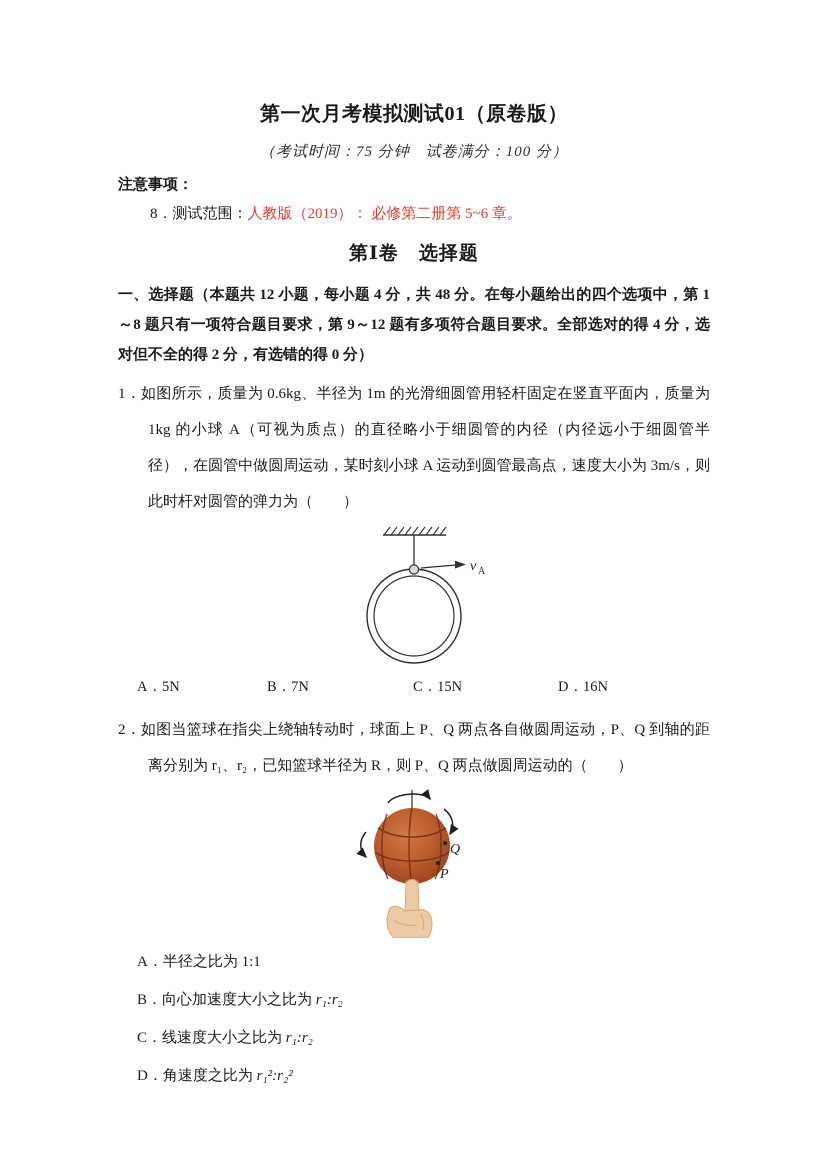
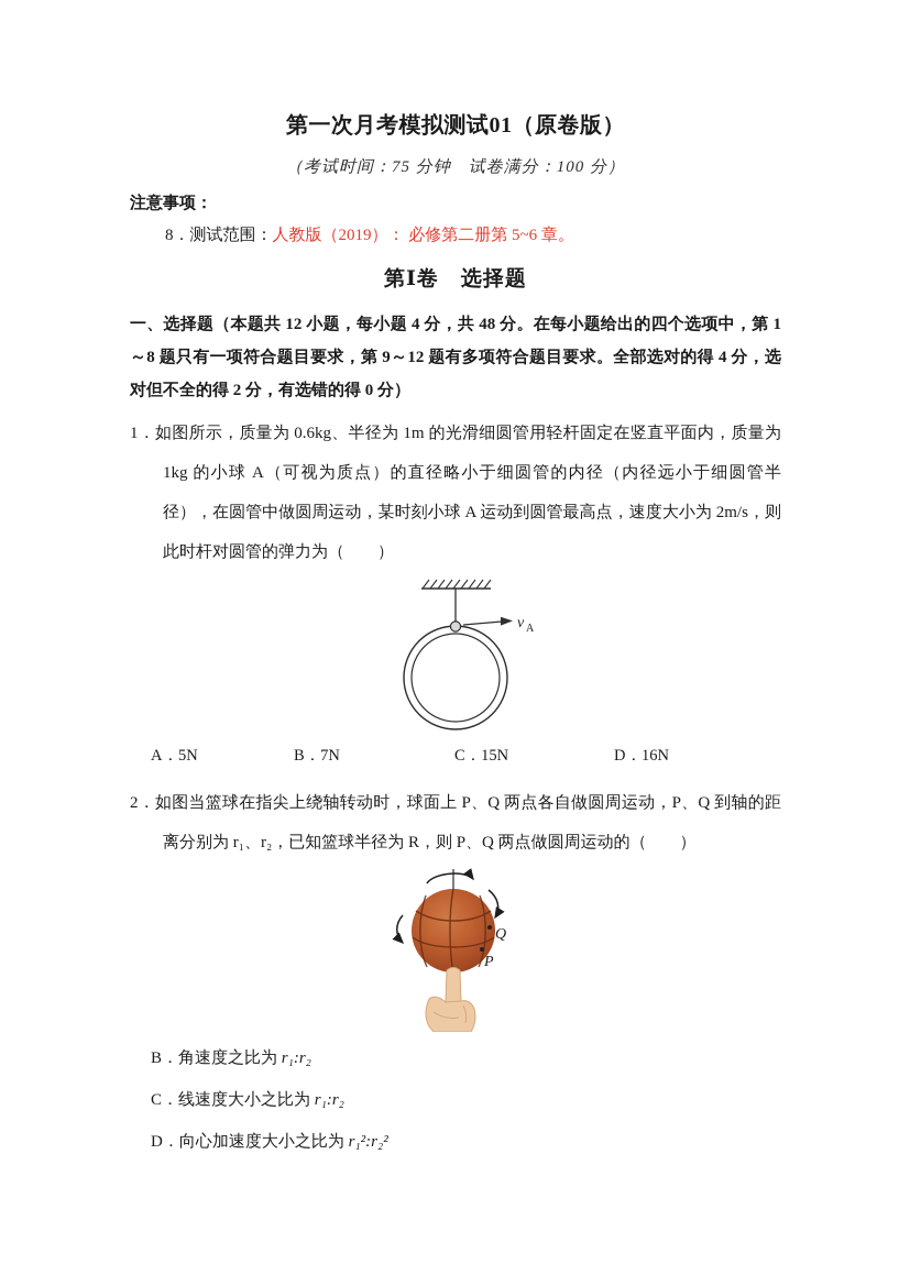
  第一次月考模拟测试01（原卷版）
  （考试时间：75 分钟 试卷满分：100 分）
  注意事项：
  8．测试范围：人教版（2019）： 必修第二册第 5~6 章。
  第Ⅰ卷 选择题
  一、选择题（本题共 12 小题，每小题 4 分，共 48 分。在每小题给出的四个选项中，第 1～8 题只有一项符合题目要求，第 9～12 题有多项符合题目要求。全部选对的得 4 分，选对但不全的得 2 分，有选错的得 0 分）
- 1．如图所示，质量为 0.6kg、半径为 1m 的光滑细圆管用轻杆固定在竖直平面内，质量为 1kg 的小球 A（可视为质点）的直径略小于细圆管的内径（内径远小于细圆管半径），在圆管中做圆周运动，某时刻小球 A 运动到圆管最高点，速度大小为 3m/s，则此时杆对圆管的弹力为（ ）
+ 1．如图所示，质量为 0.6kg、半径为 1m 的光滑细圆管用轻杆固定在竖直平面内，质量为 1kg 的小球 A（可视为质点）的直径略小于细圆管的内径（内径远小于细圆管半径），在圆管中做圆周运动，某时刻小球 A 运动到圆管最高点，速度大小为 2m/s，则此时杆对圆管的弹力为（ ）
  v
  A
  A．5N
  B．7N
  C．15N
  D．16N
  2．如图当篮球在指尖上绕轴转动时，球面上 P、Q 两点各自做圆周运动，P、Q 到轴的距离分别为 r₁、r₂，已知篮球半径为 R，则 P、Q 两点做圆周运动的（ ）
  Q
  P
- A．半径之比为 1:1
- B．向心加速度大小之比为 r₁:r₂
+ B．角速度之比为 r₁:r₂
  C．线速度大小之比为 r₁:r₂
- D．角速度之比为 r₁²:r₂²
+ D．向心加速度大小之比为 r₁²:r₂²
